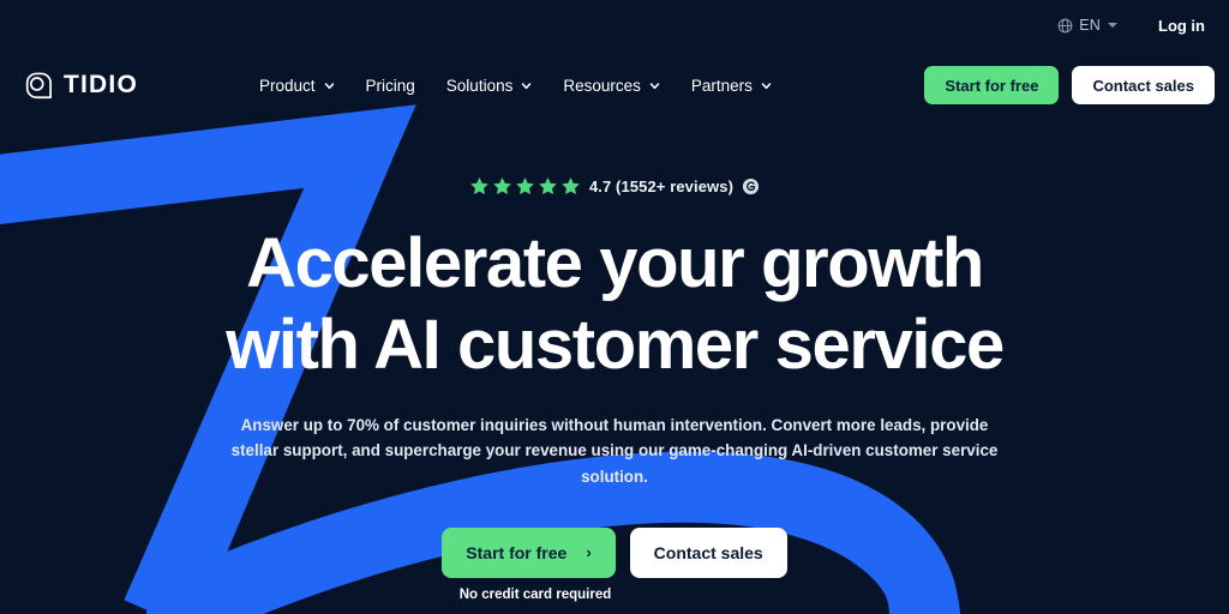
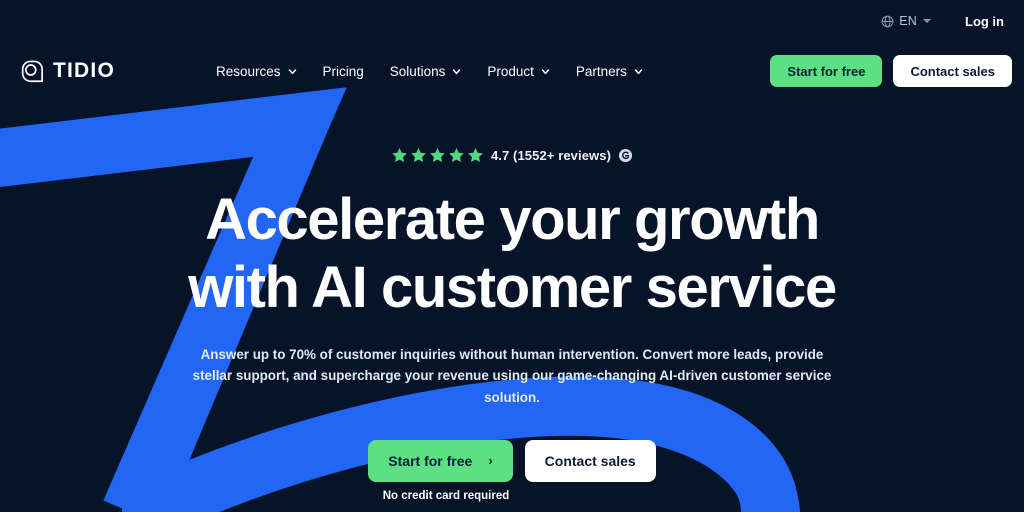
  EN
  Log in
  TIDIO
- Product
+ Resources
  Pricing
  Solutions
- Resources
+ Product
  Partners
  Start for free
  Contact sales
  4.7 (1552+ reviews)
  Accelerate your growth
  with AI customer service
  Answer up to 70% of customer inquiries without human intervention. Convert more leads, provide stellar support, and supercharge your revenue using our game-changing AI-driven customer service solution.
  Start for free
  ›
  Contact sales
  No credit card required
